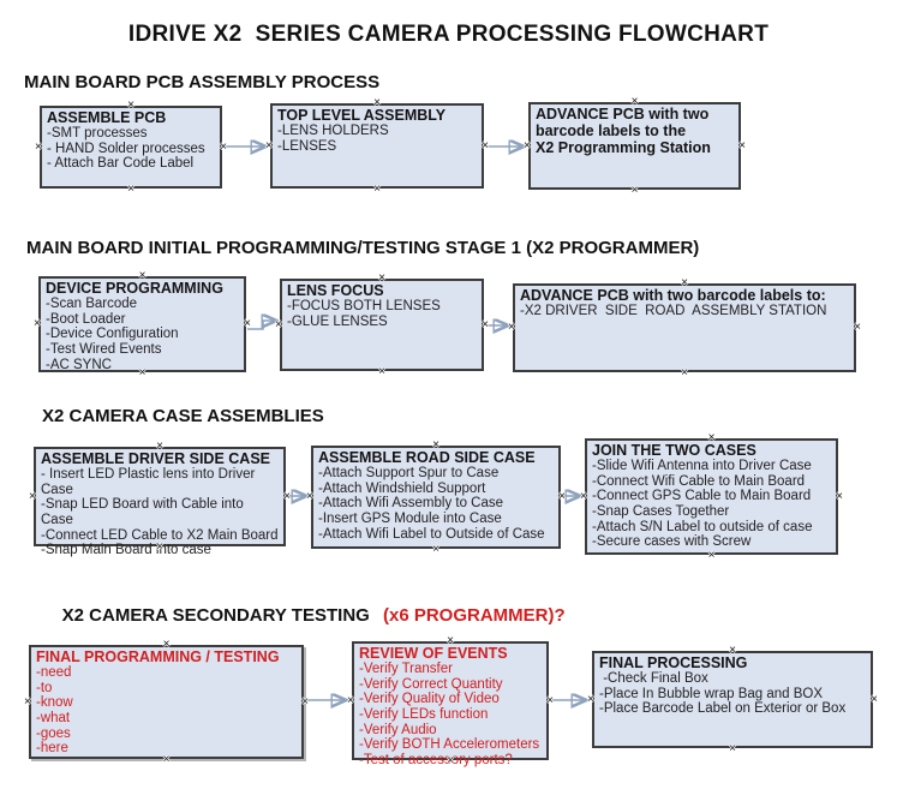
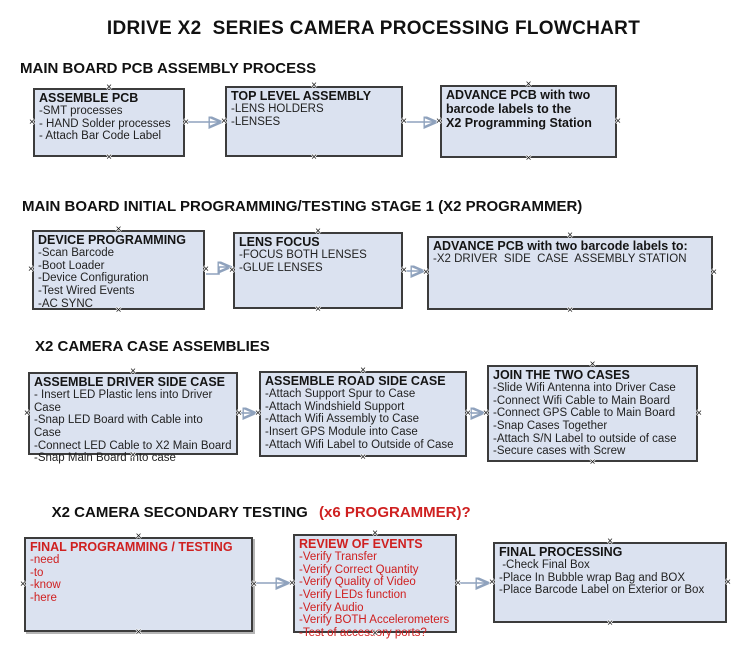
  IDRIVE X2 SERIES CAMERA PROCESSING FLOWCHART
  MAIN BOARD PCB ASSEMBLY PROCESS
  ASSEMBLE PCB
  -SMT processes
  - HAND Solder processes
  - Attach Bar Code Label
  ×
  ×
  ×
  ×
  TOP LEVEL ASSEMBLY
  -LENS HOLDERS
  -LENSES
  ×
  ×
  ×
  ×
  ADVANCE PCB with two
  barcode labels to the
  X2 Programming Station
  ×
  ×
  ×
  ×
  MAIN BOARD INITIAL PROGRAMMING/TESTING STAGE 1 (X2 PROGRAMMER)
  DEVICE PROGRAMMING
  -Scan Barcode
  -Boot Loader
  -Device Configuration
  -Test Wired Events
  -AC SYNC
  ×
  ×
  ×
  ×
  LENS FOCUS
  -FOCUS BOTH LENSES
  -GLUE LENSES
  ×
  ×
  ×
  ×
  ADVANCE PCB with two barcode labels to:
- -X2 DRIVER SIDE ROAD ASSEMBLY STATION
+ -X2 DRIVER SIDE CASE ASSEMBLY STATION
  ×
  ×
  ×
  ×
  X2 CAMERA CASE ASSEMBLIES
  ASSEMBLE DRIVER SIDE CASE
  - Insert LED Plastic lens into Driver Case
  -Snap LED Board with Cable into Case
  -Connect LED Cable to X2 Main Board
  -Snap Main Board into case
  ×
  ×
  ×
  ×
  ASSEMBLE ROAD SIDE CASE
  -Attach Support Spur to Case
  -Attach Windshield Support
  -Attach Wifi Assembly to Case
  -Insert GPS Module into Case
  -Attach Wifi Label to Outside of Case
  ×
  ×
  ×
  ×
  JOIN THE TWO CASES
  -Slide Wifi Antenna into Driver Case
  -Connect Wifi Cable to Main Board
  -Connect GPS Cable to Main Board
  -Snap Cases Together
  -Attach S/N Label to outside of case
  -Secure cases with Screw
  ×
  ×
  ×
  ×
  X2 CAMERA SECONDARY TESTING (x6 PROGRAMMER)?
  FINAL PROGRAMMING / TESTING
  -need
  -to
  -know
- -what
- -goes
  -here
  ×
  ×
  ×
  ×
  REVIEW OF EVENTS
  -Verify Transfer
  -Verify Correct Quantity
  -Verify Quality of Video
  -Verify LEDs function
  -Verify Audio
  -Verify BOTH Accelerometers
  -Test of accessory ports?
  ×
  ×
  ×
  ×
  FINAL PROCESSING
  -Check Final Box
  -Place In Bubble wrap Bag and BOX
  -Place Barcode Label on Exterior or Box
  ×
  ×
  ×
  ×
